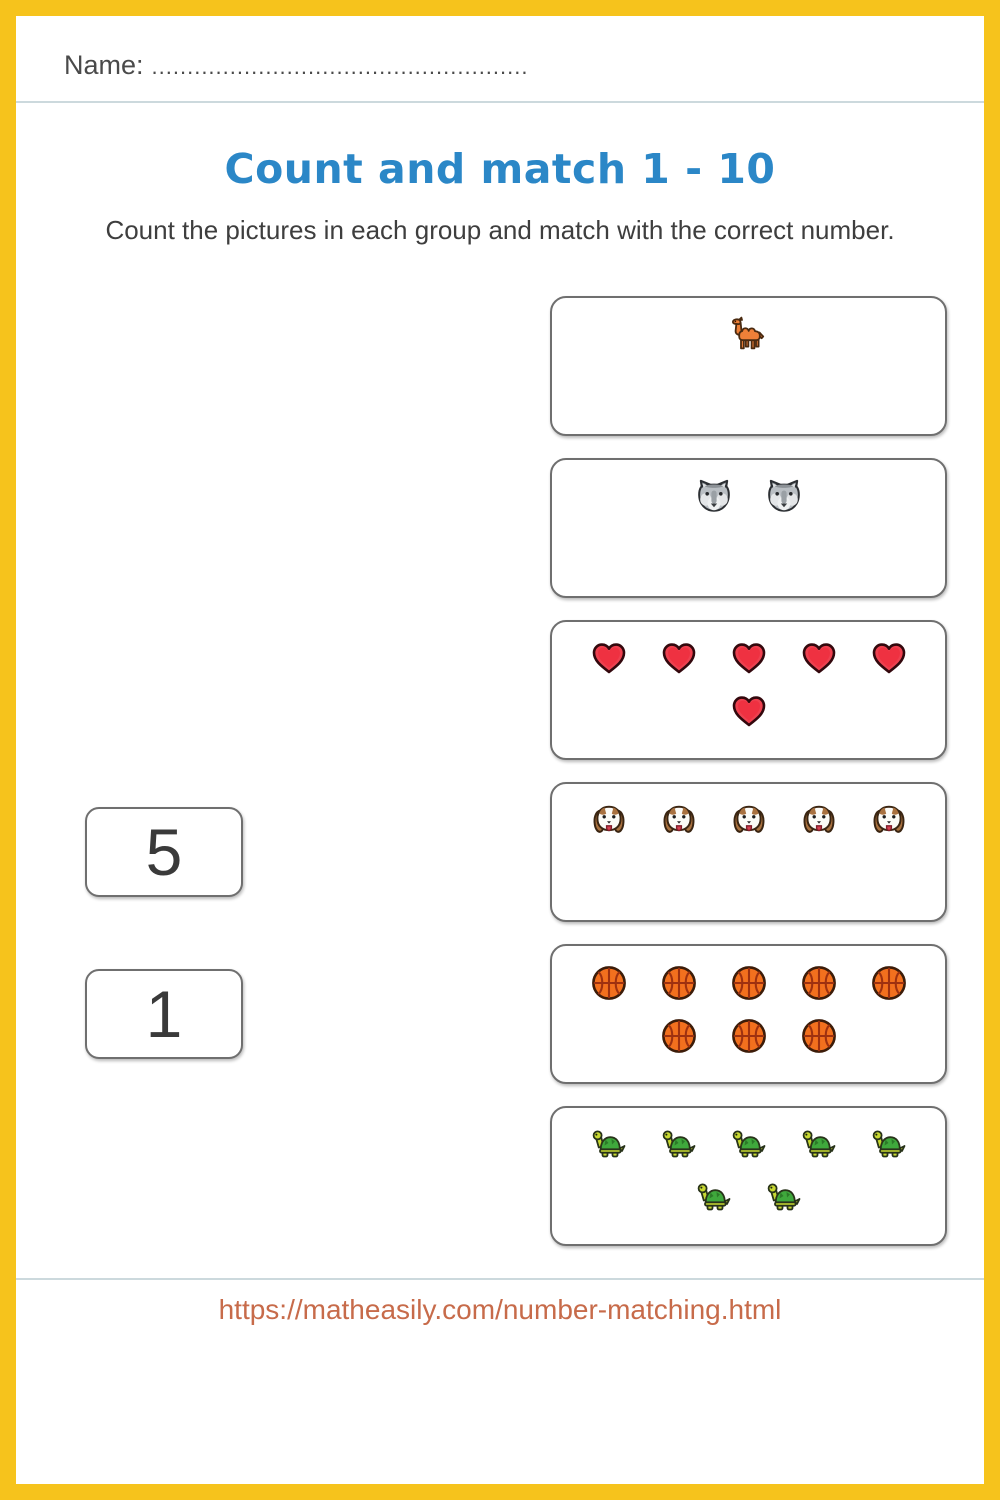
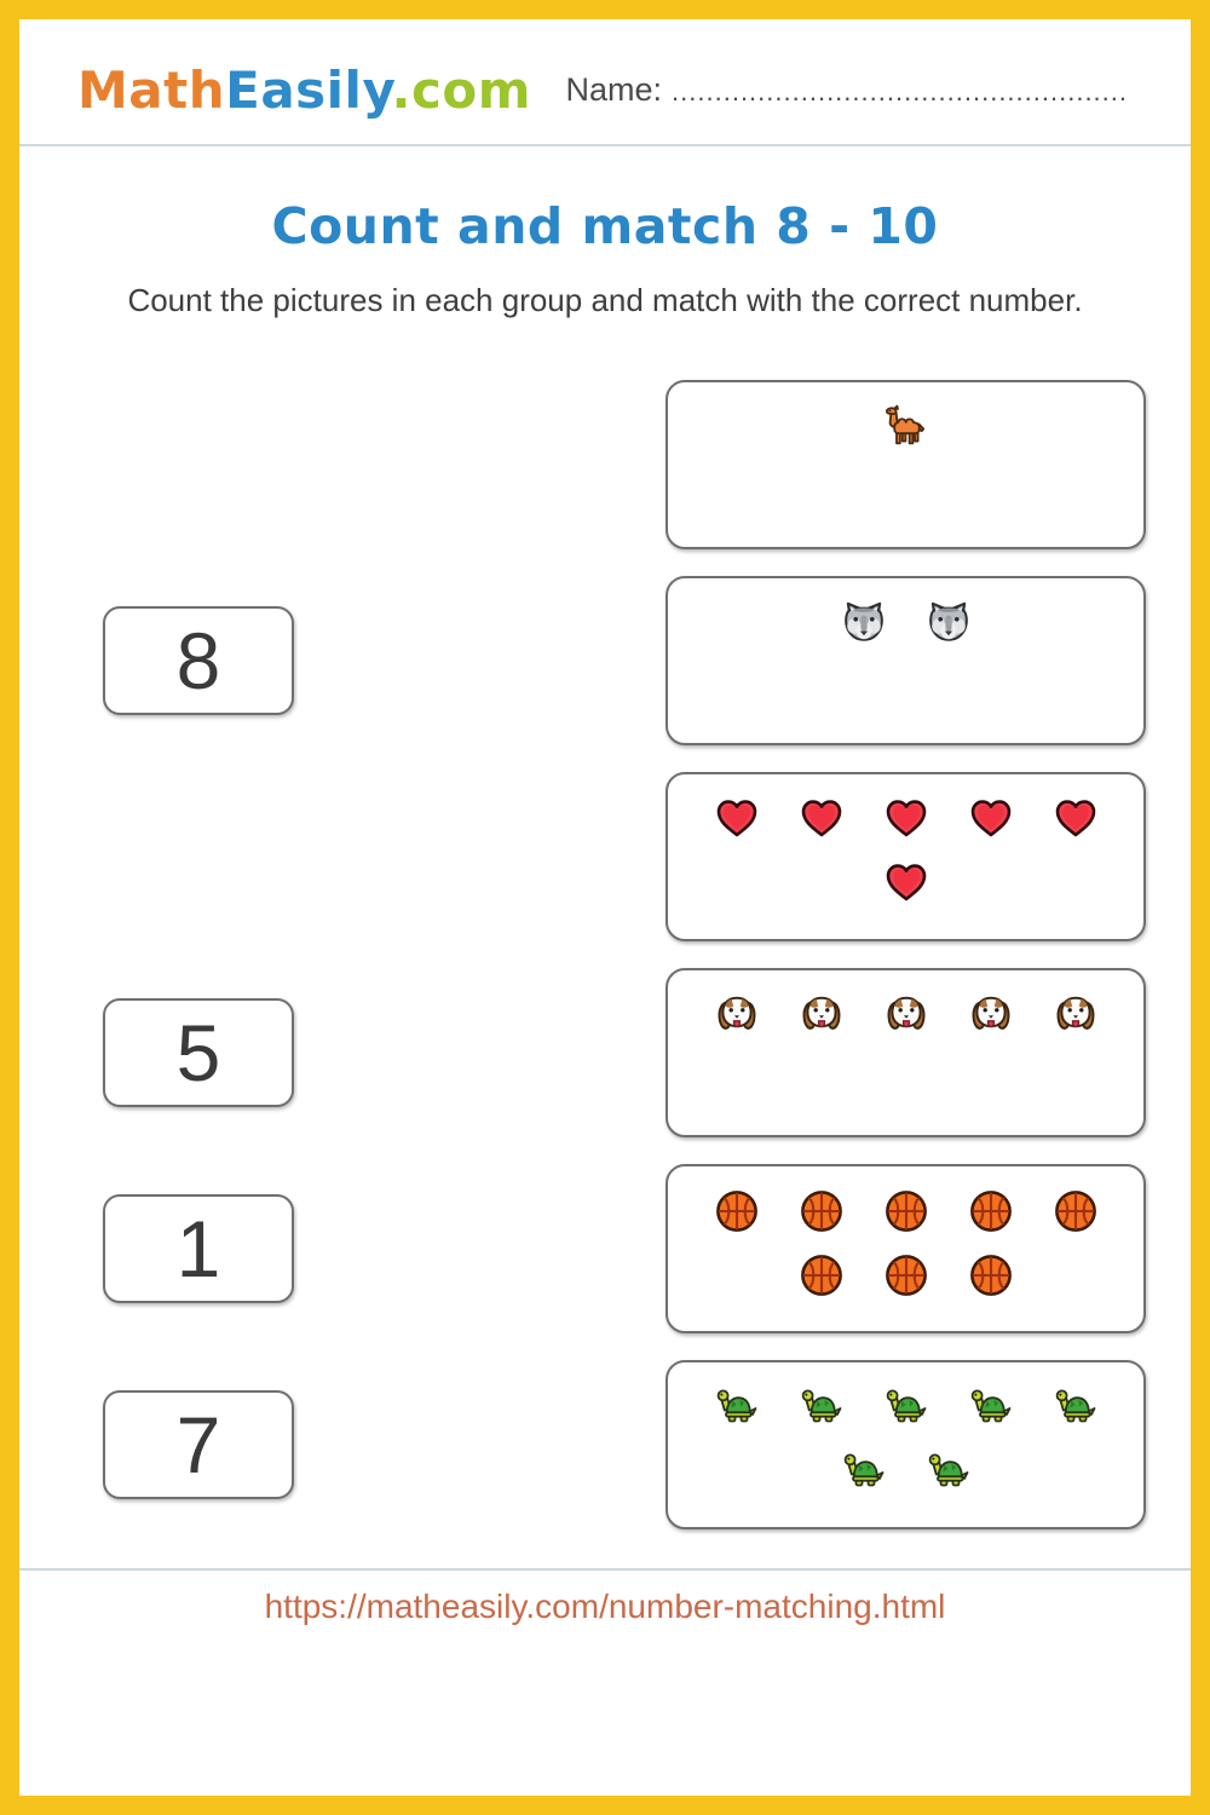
+ MathEasily.com
  Name:
  .....................................................
- Count and match 1 - 10
+ Count and match 8 - 10
  Count the pictures in each group and match with the correct number.
+ 8
  5
  1
+ 7
  https://matheasily.com/number-matching.html
